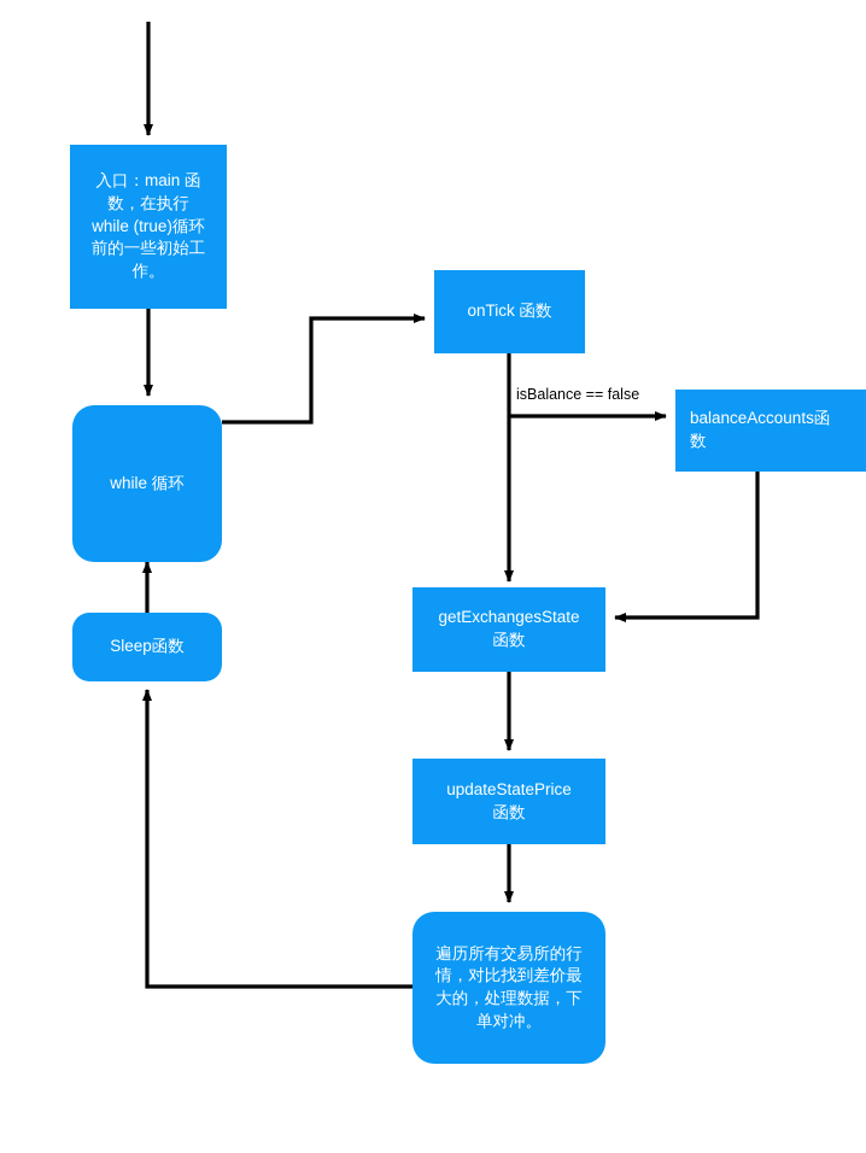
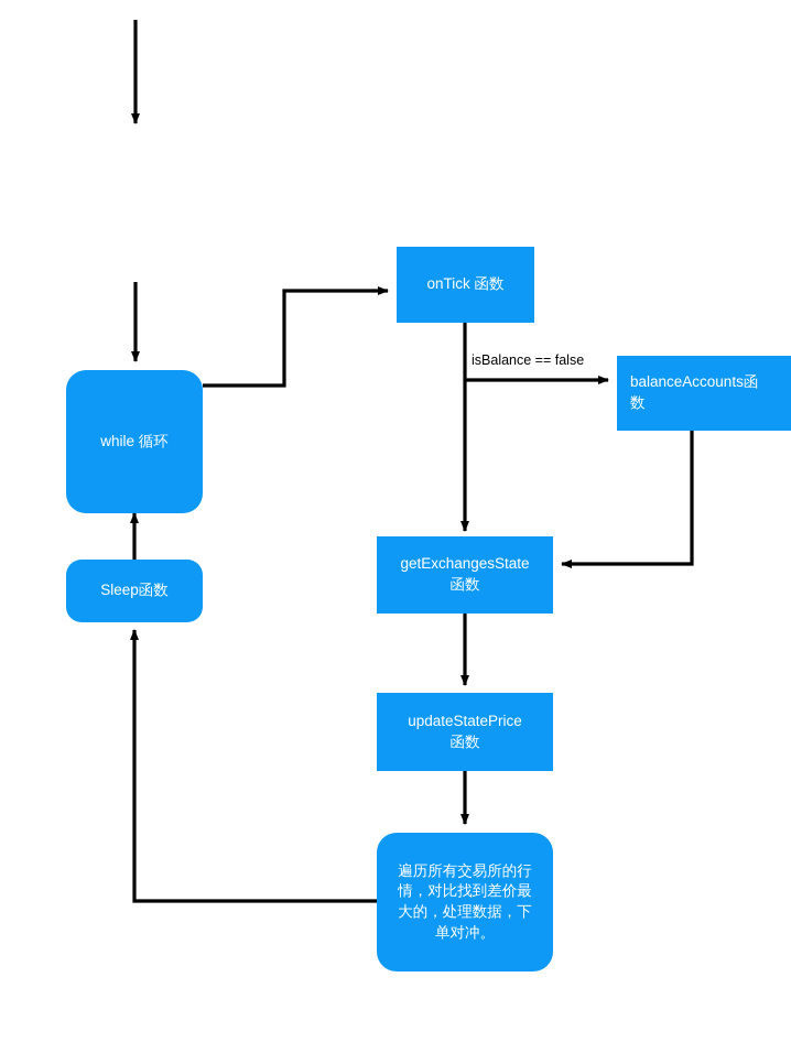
- 入口：main 函
- 数，在执行
- while (true)循环
- 前的一些初始工
- 作。
  while 循环
  Sleep函数
  onTick 函数
  balanceAccounts函
  数
  getExchangesState
  函数
  updateStatePrice
  函数
  遍历所有交易所的行
  情，对比找到差价最
  大的，处理数据，下
  单对冲。
  isBalance == false
